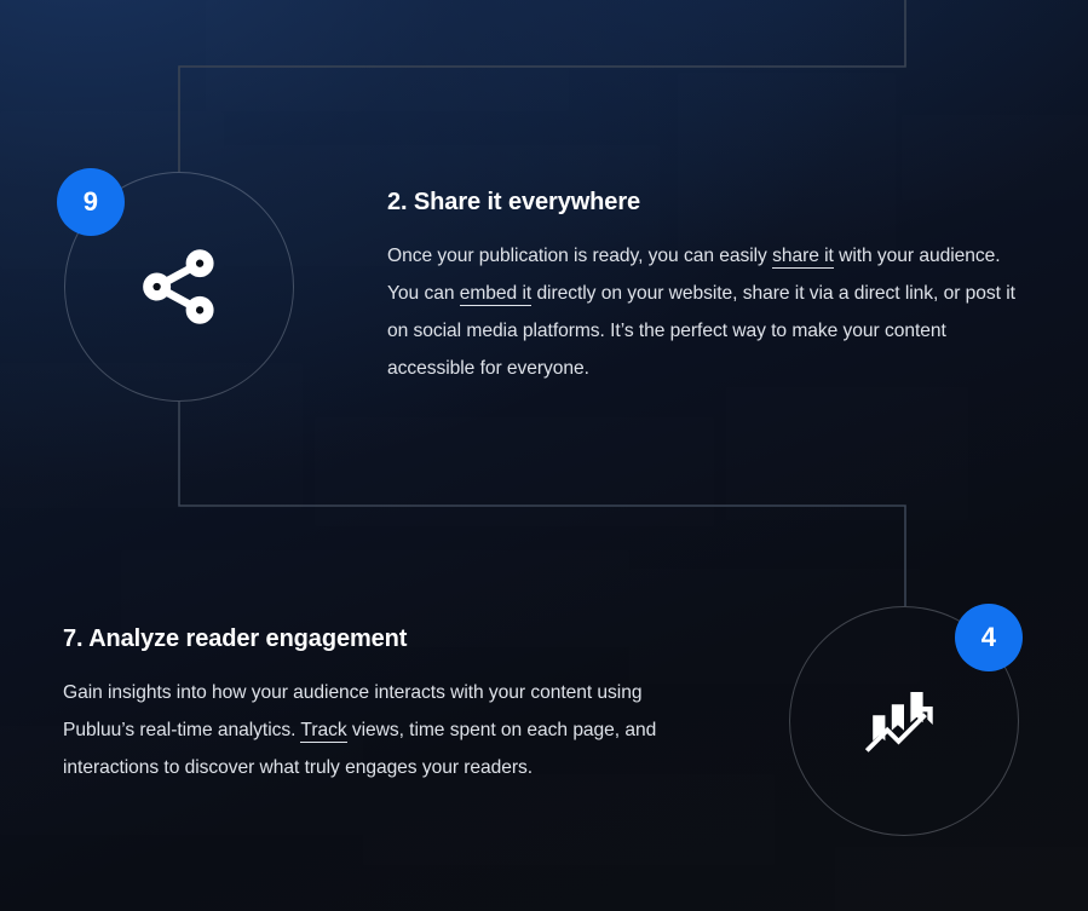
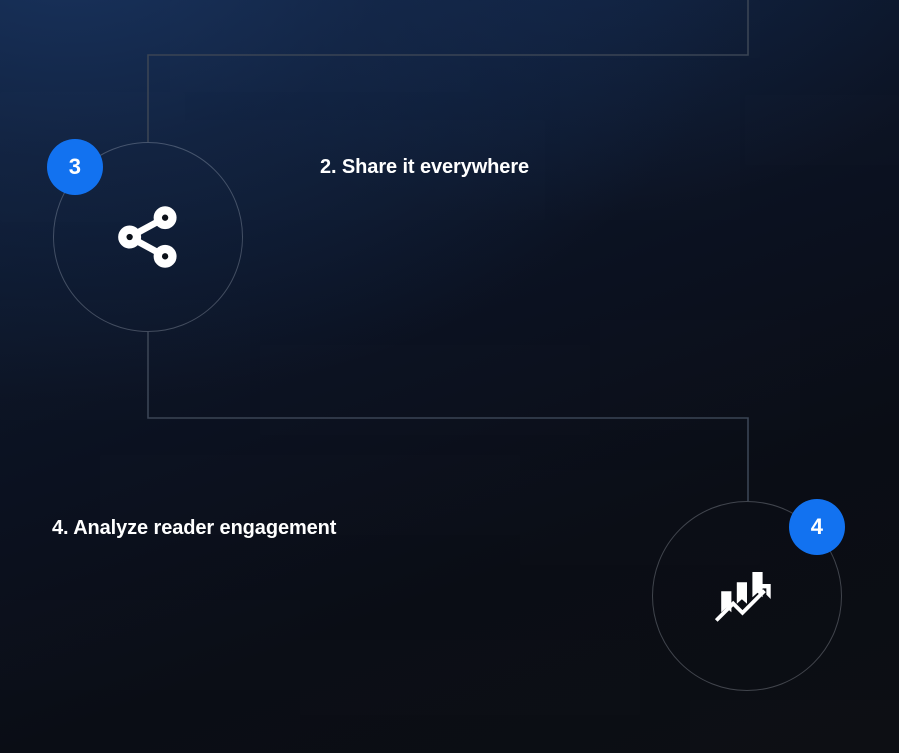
- 9
+ 3
  2. Share it everywhere
- Once your publication is ready, you can easily share it with your audience. You can embed it directly on your website, share it via a direct link, or post it on social media platforms. It’s the perfect way to make your content accessible for everyone.
  4
- 7. Analyze reader engagement
+ 4. Analyze reader engagement
- Gain insights into how your audience interacts with your content using Publuu’s real-time analytics. Track views, time spent on each page, and interactions to discover what truly engages your readers.
